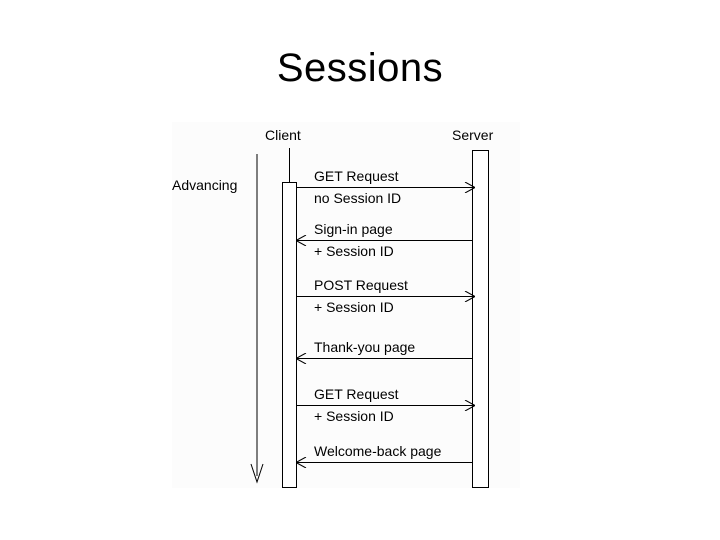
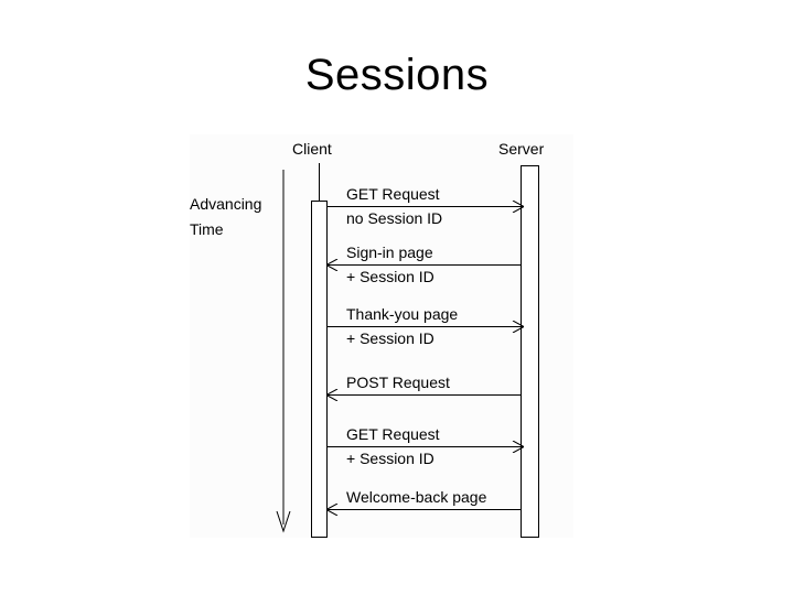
  Sessions
  Client
  Server
  Advancing
+ Time
  GET Request
  no Session ID
  Sign-in page
  + Session ID
- POST Request
+ Thank-you page
  + Session ID
- Thank-you page
+ POST Request
  GET Request
  + Session ID
  Welcome-back page
